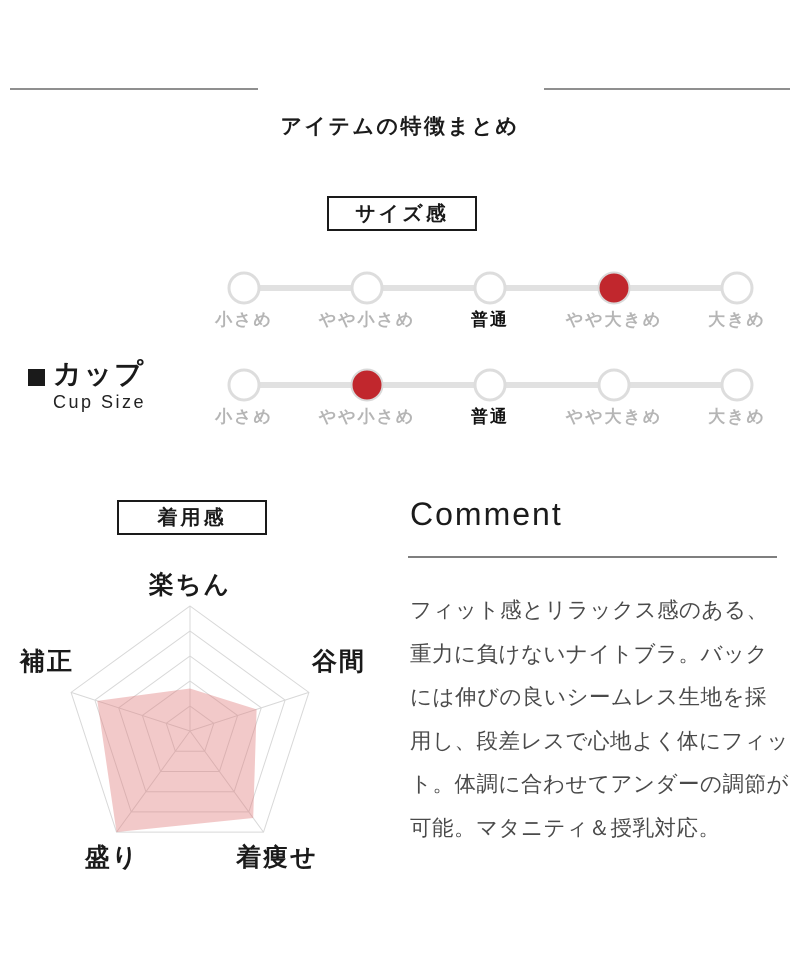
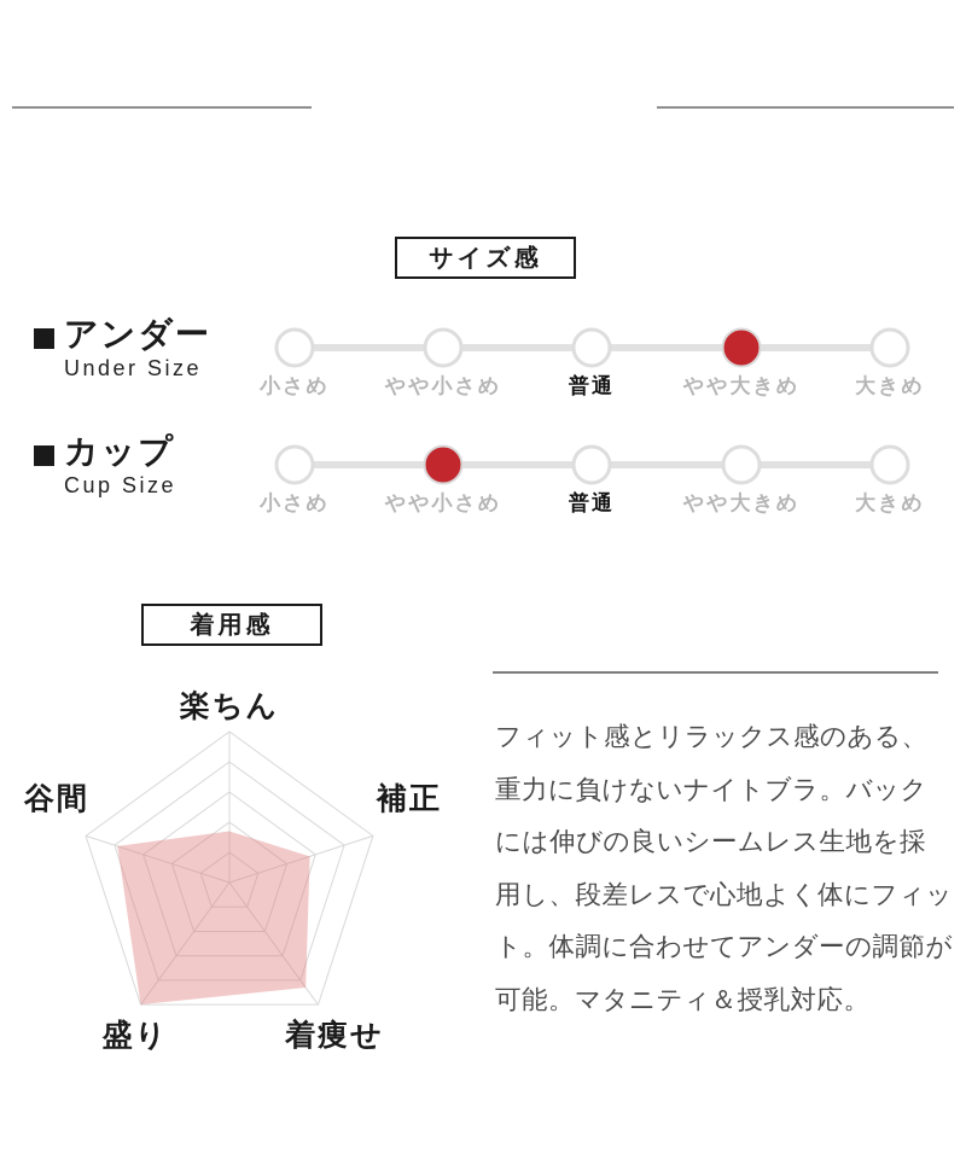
- アイテムの特徴まとめ
  サイズ感
+ アンダー
+ Under Size
  小さめ
  やや小さめ
  普通
  やや大きめ
  大きめ
  カップ
  Cup Size
  小さめ
  やや小さめ
  普通
  やや大きめ
  大きめ
  着用感
- Comment
  フィット感とリラックス感のある、
  重力に負けないナイトブラ。バック
  には伸びの良いシームレス生地を採
  用し、段差レスで心地よく体にフィッ
  ト。体調に合わせてアンダーの調節が
  可能。マタニティ＆授乳対応。
  楽ちん
- 谷間
+ 補正
  着痩せ
  盛り
- 補正
+ 谷間
